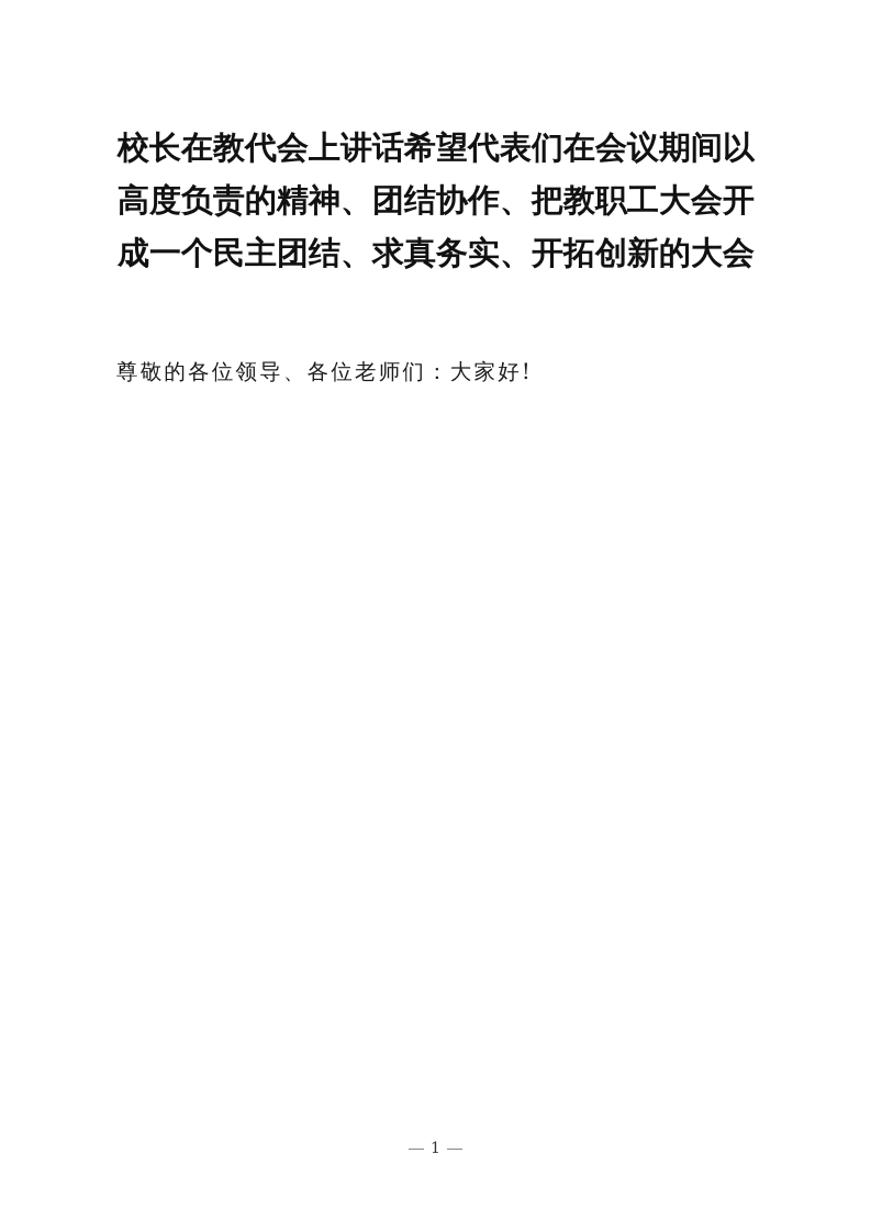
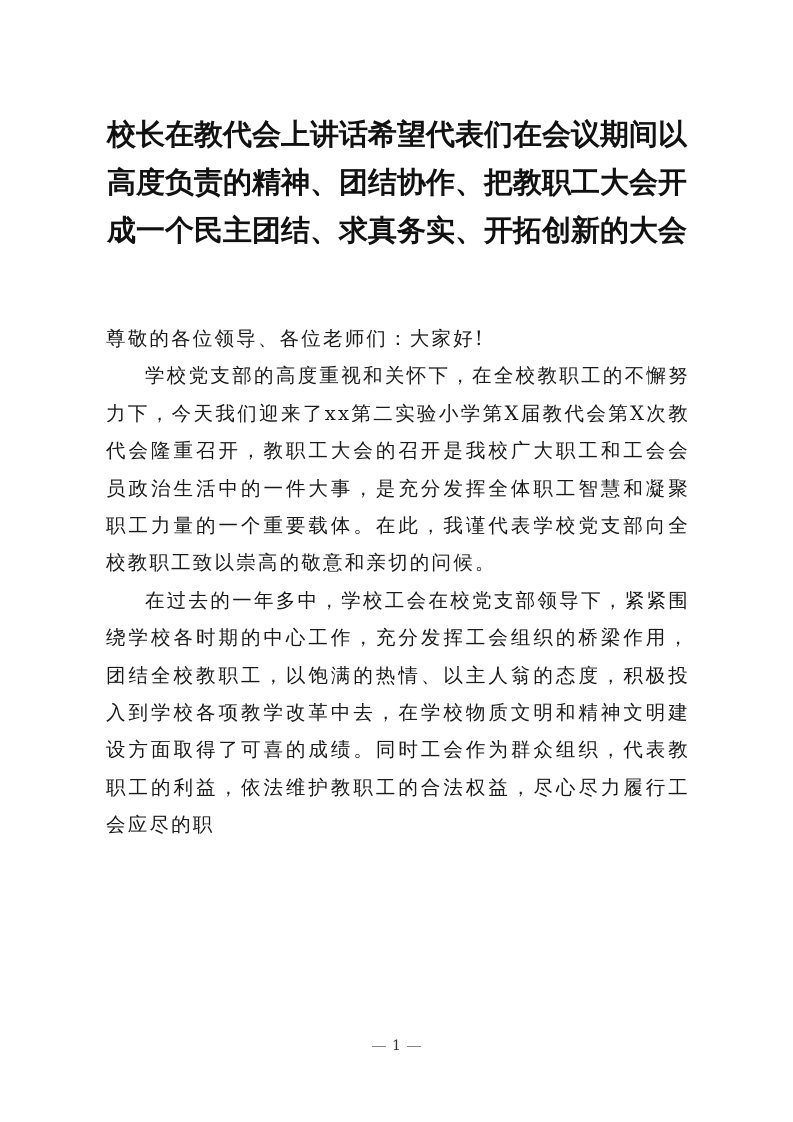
  校长在教代会上讲话希望代表们在会议期间以高度负责的精神、团结协作、把教职工大会开成一个民主团结、求真务实、开拓创新的大会
  尊敬的各位领导、各位老师们：大家好!
+ 学校党支部的高度重视和关怀下，在全校教职工的不懈努力下，今天我们迎来了xx第二实验小学第X届教代会第X次教代会隆重召开，教职工大会的召开是我校广大职工和工会会员政治生活中的一件大事，是充分发挥全体职工智慧和凝聚职工力量的一个重要载体。在此，我谨代表学校党支部向全校教职工致以崇高的敬意和亲切的问候。
+ 在过去的一年多中，学校工会在校党支部领导下，紧紧围绕学校各时期的中心工作，充分发挥工会组织的桥梁作用，团结全校教职工，以饱满的热情、以主人翁的态度，积极投入到学校各项教学改革中去，在学校物质文明和精神文明建设方面取得了可喜的成绩。同时工会作为群众组织，代表教职工的利益，依法维护教职工的合法权益，尽心尽力履行工会应尽的职
  1
